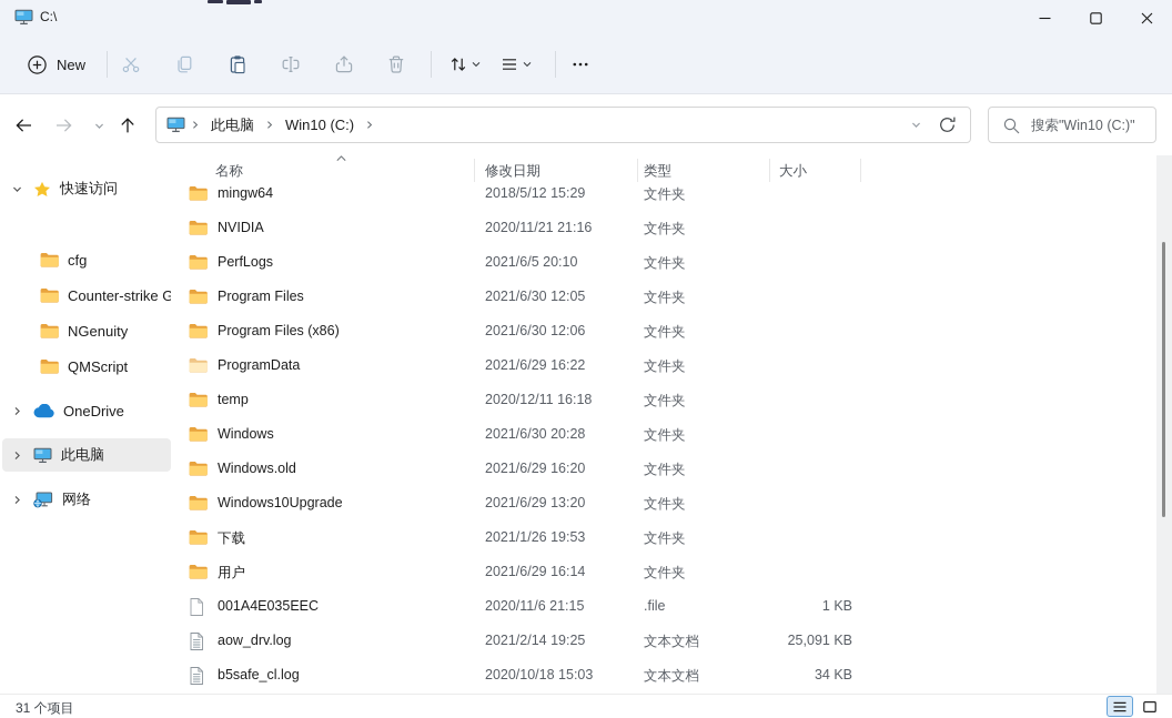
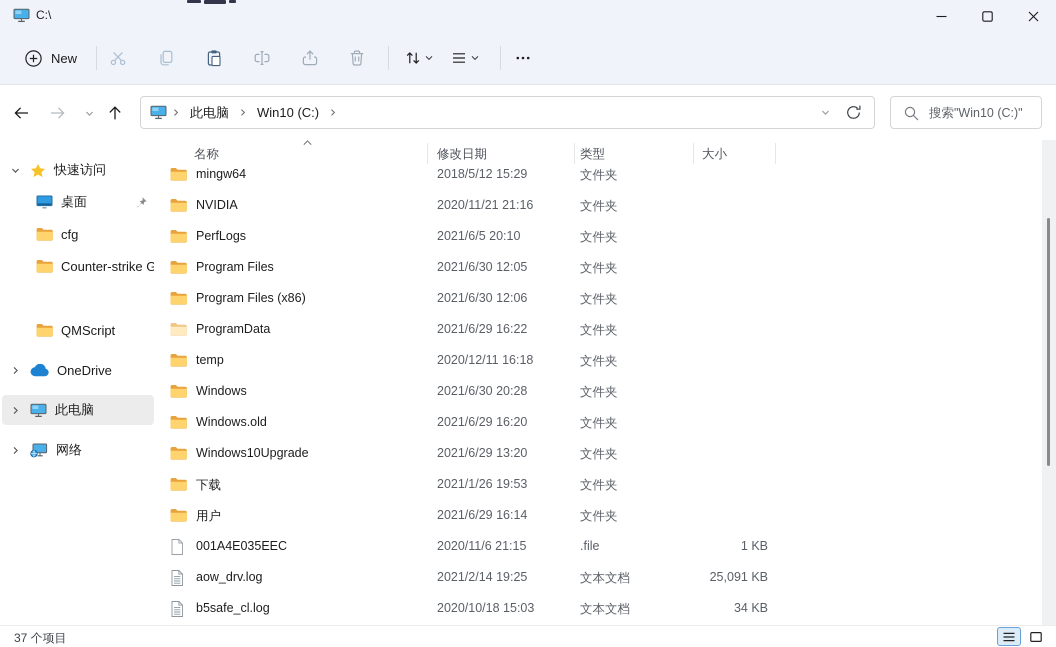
  C:\
  New
  此电脑
  Win10 (C:)
  搜索"Win10 (C:)"
  快速访问
+ 桌面
  cfg
  Counter-strike G
- NGenuity
  QMScript
  OneDrive
  此电脑
  网络
  名称
  修改日期
  类型
  大小
  mingw64
  2018/5/12 15:29
  文件夹
  NVIDIA
  2020/11/21 21:16
  文件夹
  PerfLogs
  2021/6/5 20:10
  文件夹
  Program Files
  2021/6/30 12:05
  文件夹
  Program Files (x86)
  2021/6/30 12:06
  文件夹
  ProgramData
  2021/6/29 16:22
  文件夹
  temp
  2020/12/11 16:18
  文件夹
  Windows
  2021/6/30 20:28
  文件夹
  Windows.old
  2021/6/29 16:20
  文件夹
  Windows10Upgrade
  2021/6/29 13:20
  文件夹
  下载
  2021/1/26 19:53
  文件夹
  用户
  2021/6/29 16:14
  文件夹
  001A4E035EEC
  2020/11/6 21:15
  .file
  1 KB
  aow_drv.log
  2021/2/14 19:25
  文本文档
  25,091 KB
  b5safe_cl.log
  2020/10/18 15:03
  文本文档
  34 KB
- 31 个项目
+ 37 个项目
